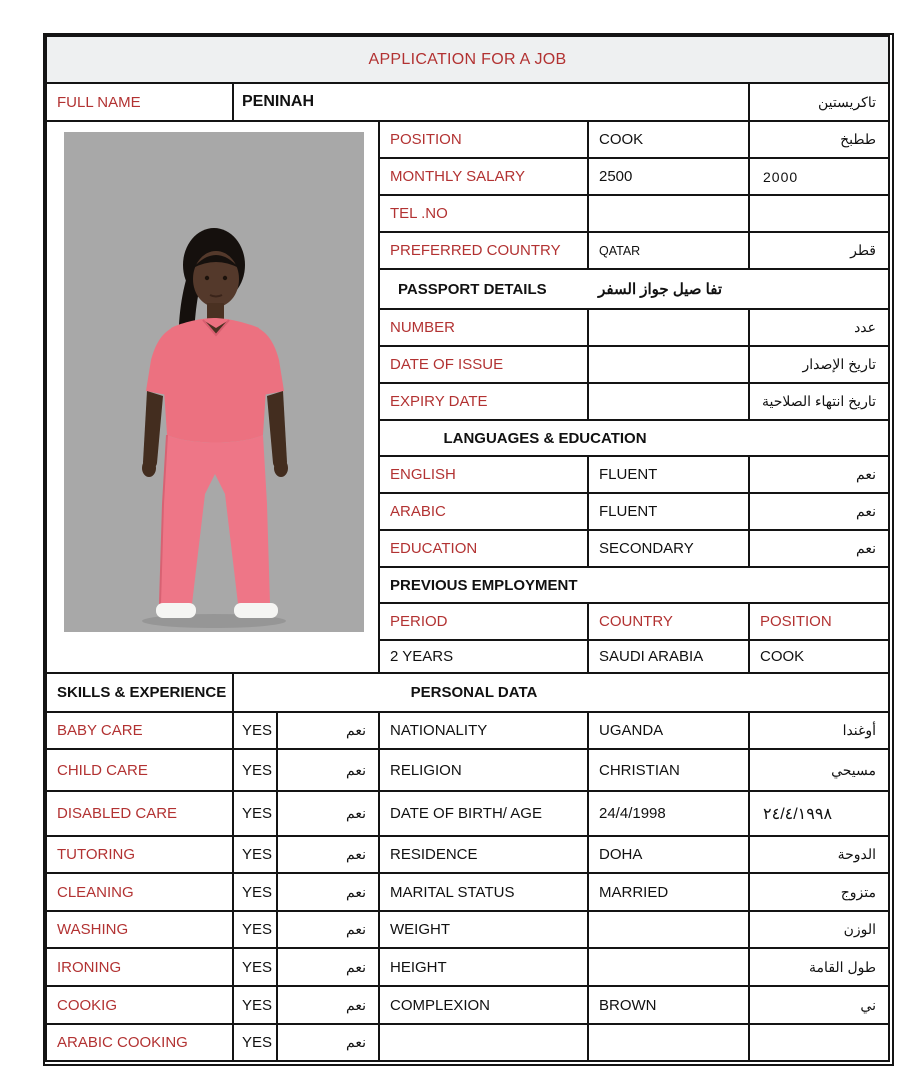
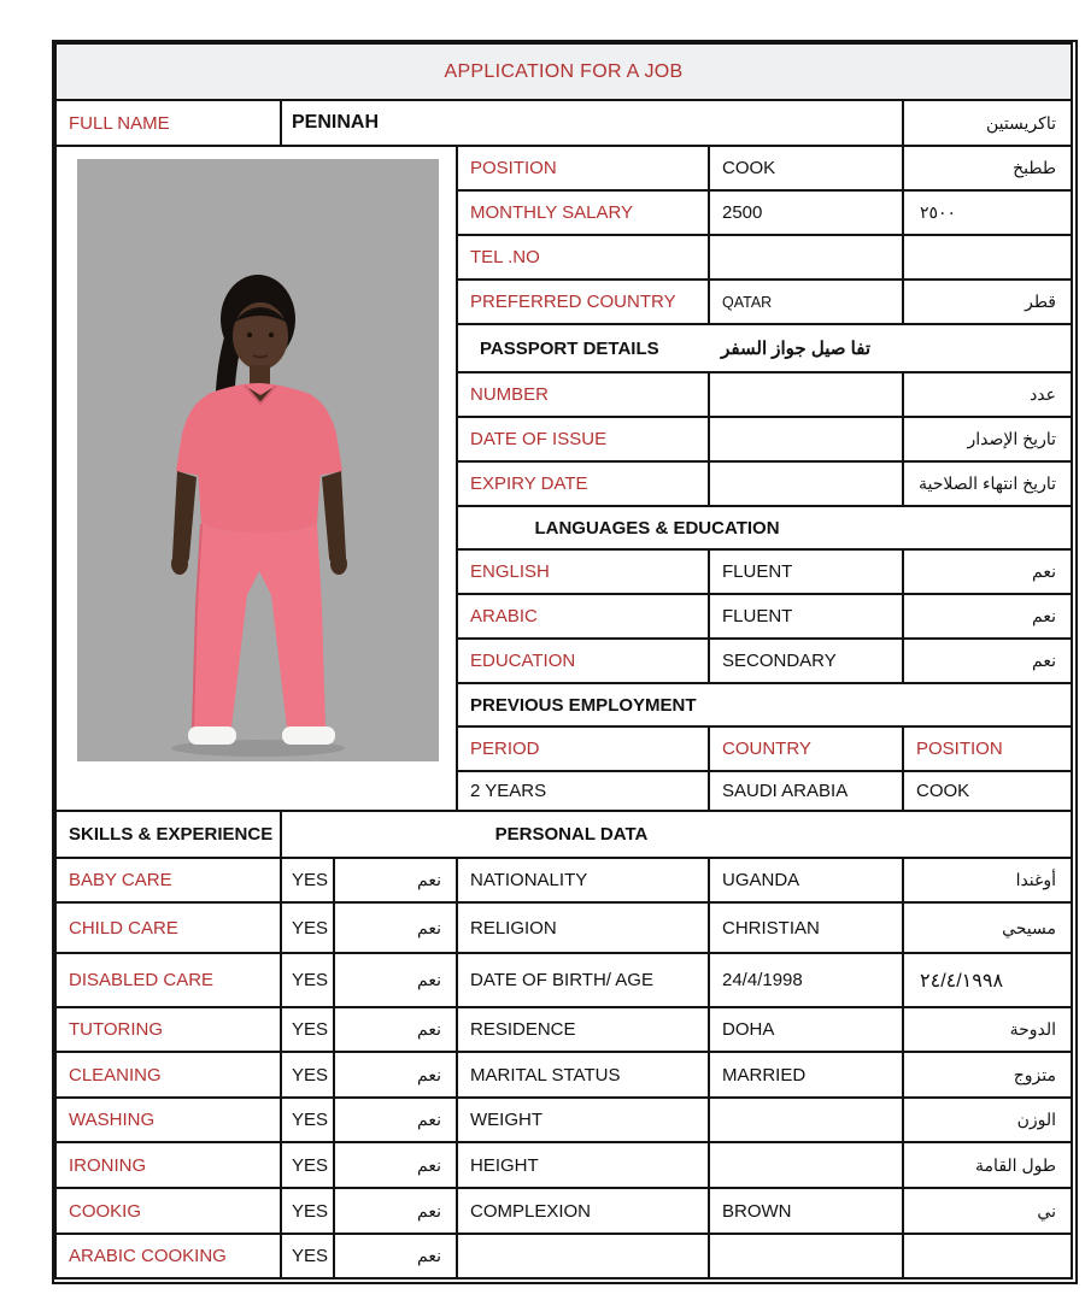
  APPLICATION FOR A JOB
  FULL NAME
  PENINAH
  تاكريستين
  POSITION
  COOK
  ططبخ
  MONTHLY SALARY
  2500
- 2000
+ ٢٥٠٠
  TEL .NO
  PREFERRED COUNTRY
  QATAR
  قطر
  PASSPORT DETAILS
  تفا صيل جواز السفر
  NUMBER
  عدد
  DATE OF ISSUE
  تاريخ الإصدار
  EXPIRY DATE
  تاريخ انتهاء الصلاحية
  LANGUAGES & EDUCATION
  ENGLISH
  FLUENT
  نعم
  ARABIC
  FLUENT
  نعم
  EDUCATION
  SECONDARY
  نعم
  PREVIOUS EMPLOYMENT
  PERIOD
  COUNTRY
  POSITION
  2 YEARS
  SAUDI ARABIA
  COOK
  SKILLS & EXPERIENCE
  PERSONAL DATA
  BABY CARE
  YES
  نعم
  NATIONALITY
  UGANDA
  أوغندا
  CHILD CARE
  YES
  نعم
  RELIGION
  CHRISTIAN
  مسيحي
  DISABLED CARE
  YES
  نعم
  DATE OF BIRTH/ AGE
  24/4/1998
  ٢٤/٤/١٩٩٨
  TUTORING
  YES
  نعم
  RESIDENCE
  DOHA
  الدوحة
  CLEANING
  YES
  نعم
  MARITAL STATUS
  MARRIED
  متزوج
  WASHING
  YES
  نعم
  WEIGHT
  الوزن
  IRONING
  YES
  نعم
  HEIGHT
  طول القامة
  COOKIG
  YES
  نعم
  COMPLEXION
  BROWN
  ني
  ARABIC COOKING
  YES
  نعم
